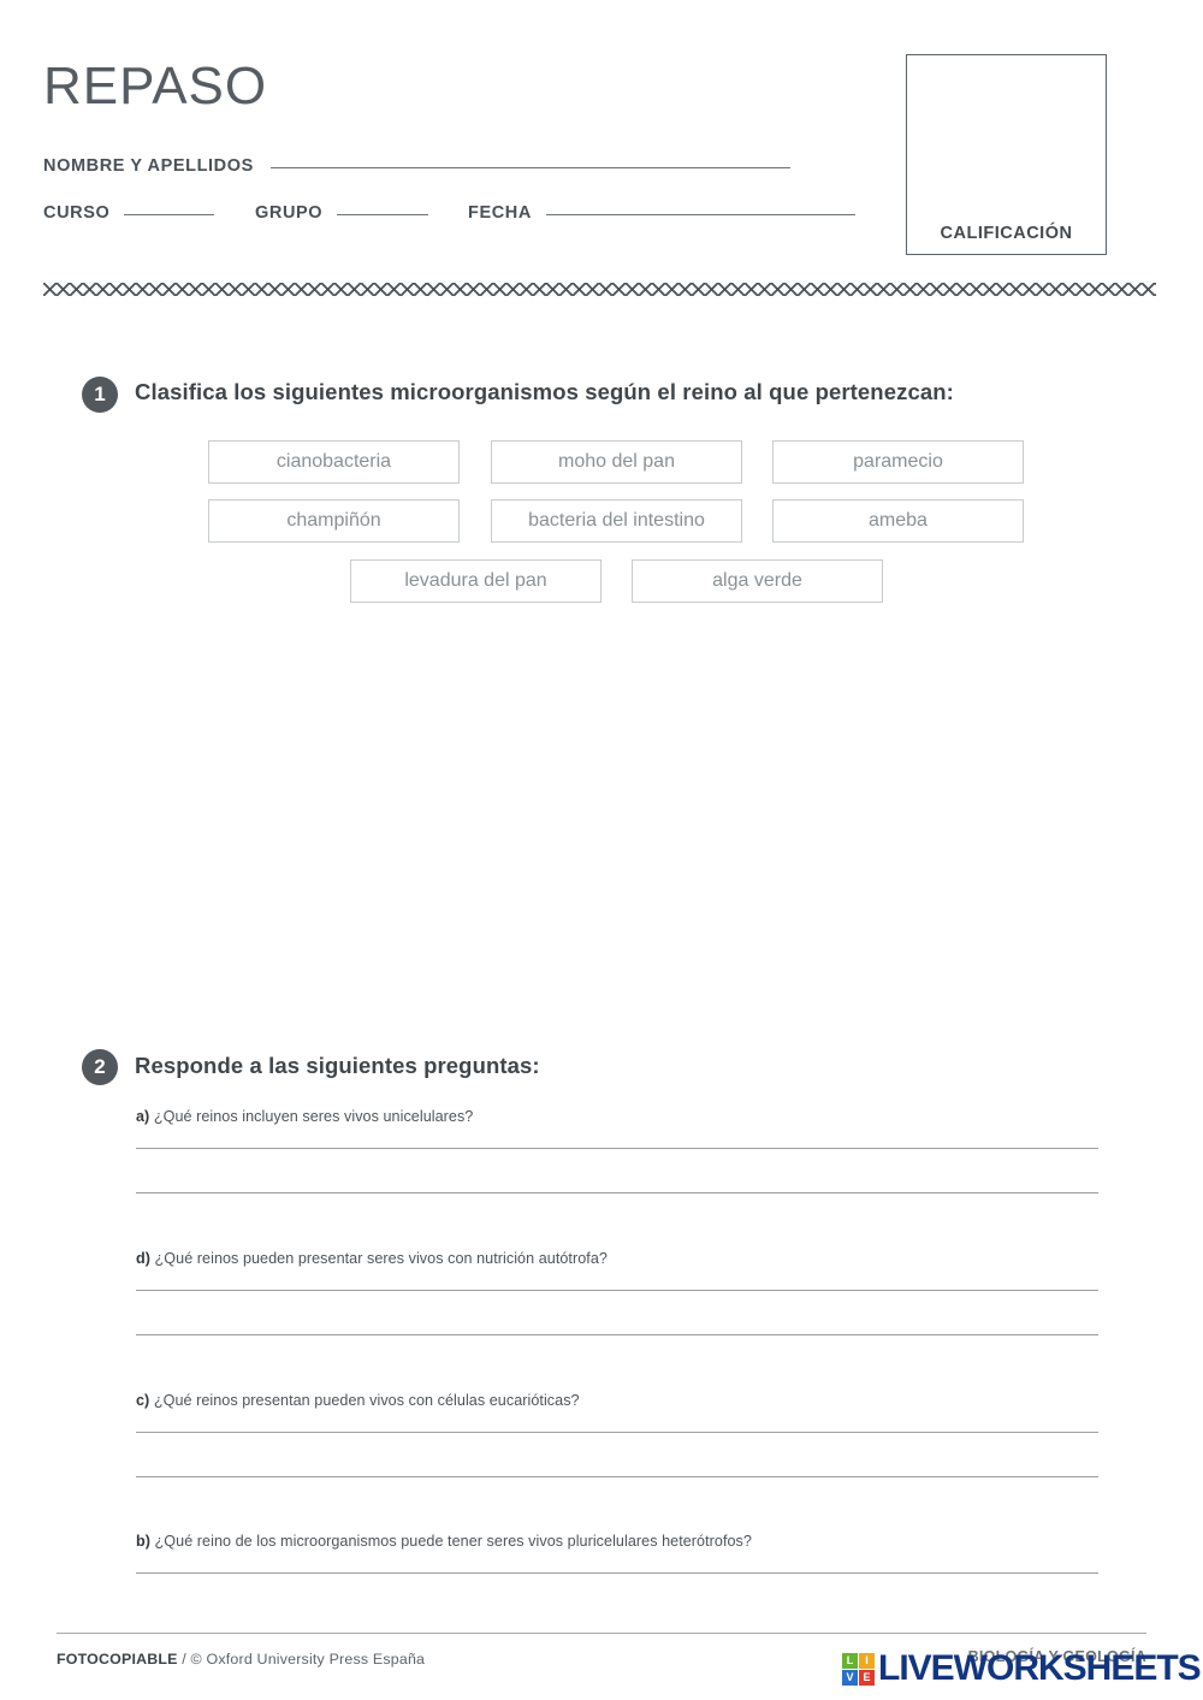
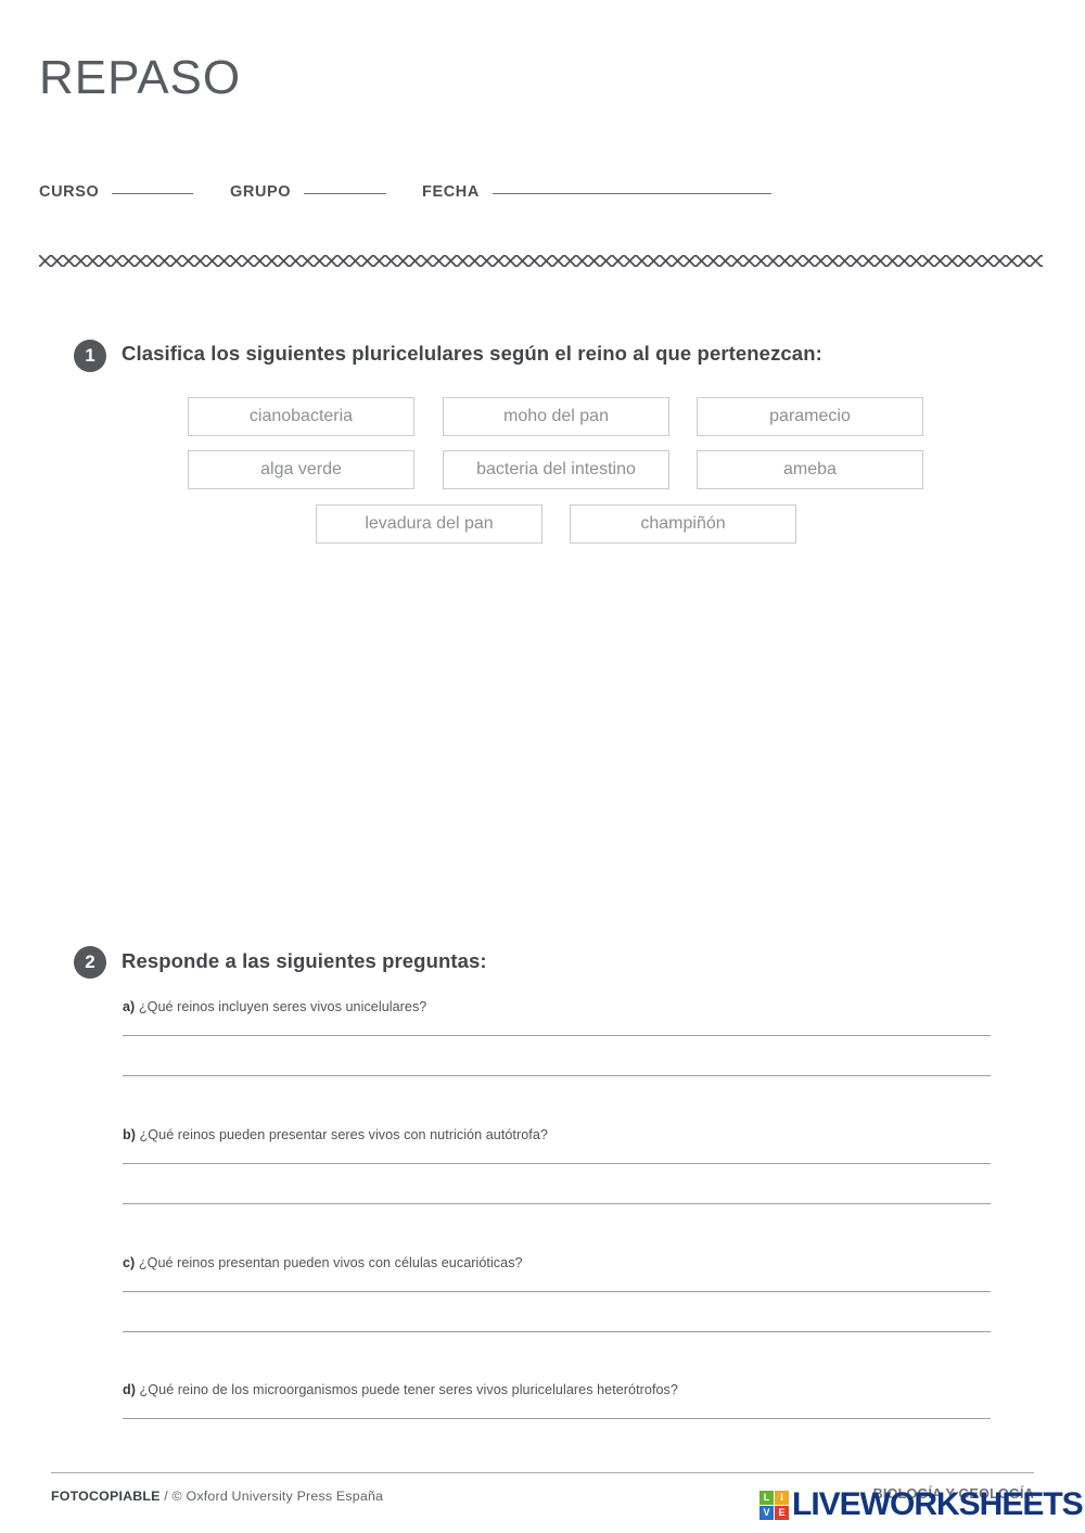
  REPASO
- NOMBRE Y APELLIDOS
  CURSO
  GRUPO
  FECHA
- CALIFICACIÓN
  1
- Clasifica los siguientes microorganismos según el reino al que pertenezcan:
+ Clasifica los siguientes pluricelulares según el reino al que pertenezcan:
  cianobacteria
  moho del pan
  paramecio
- champiñón
+ alga verde
  bacteria del intestino
  ameba
  levadura del pan
- alga verde
+ champiñón
  2
  Responde a las siguientes preguntas:
  a) ¿Qué reinos incluyen seres vivos unicelulares?
- d) ¿Qué reinos pueden presentar seres vivos con nutrición autótrofa?
+ b) ¿Qué reinos pueden presentar seres vivos con nutrición autótrofa?
  c) ¿Qué reinos presentan pueden vivos con células eucarióticas?
- b) ¿Qué reino de los microorganismos puede tener seres vivos pluricelulares heterótrofos?
+ d) ¿Qué reino de los microorganismos puede tener seres vivos pluricelulares heterótrofos?
  FOTOCOPIABLE / © Oxford University Press España
  BIOLOGÍA Y GEOLOGÍA
  L
  I
  V
  E
  LIVEWORKSHEETS
